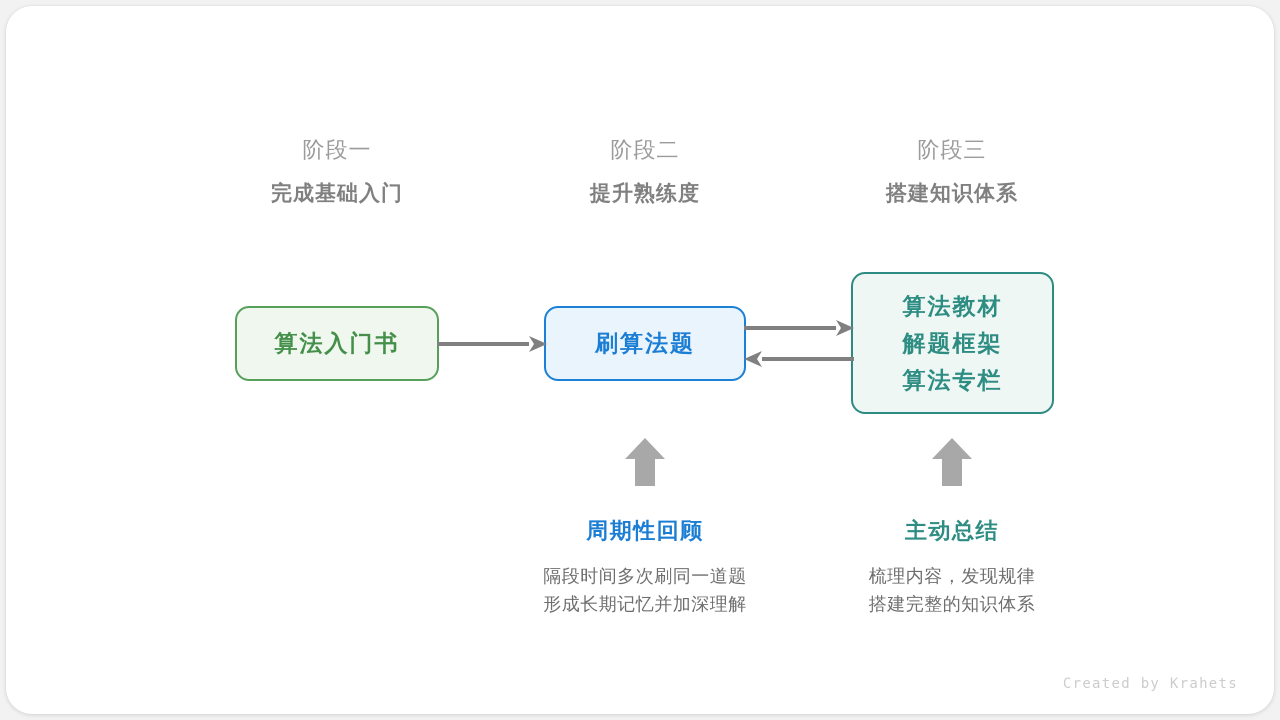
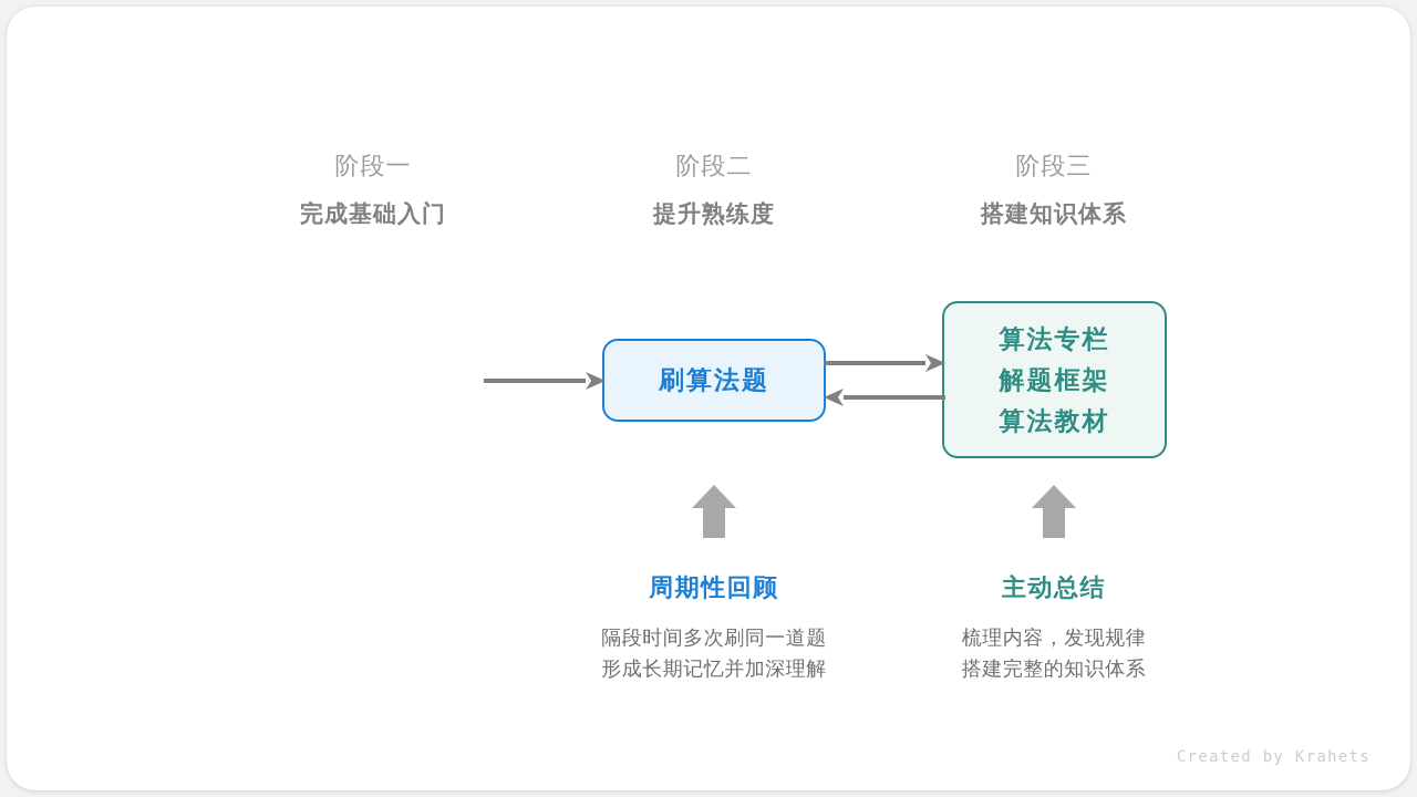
  阶段一
  完成基础入门
  阶段二
  提升熟练度
  阶段三
  搭建知识体系
- 算法入门书
  刷算法题
- 算法教材
+ 算法专栏
  解题框架
- 算法专栏
+ 算法教材
  周期性回顾
  隔段时间多次刷同一道题
  形成长期记忆并加深理解
  主动总结
  梳理内容，发现规律
  搭建完整的知识体系
  Created by Krahets
